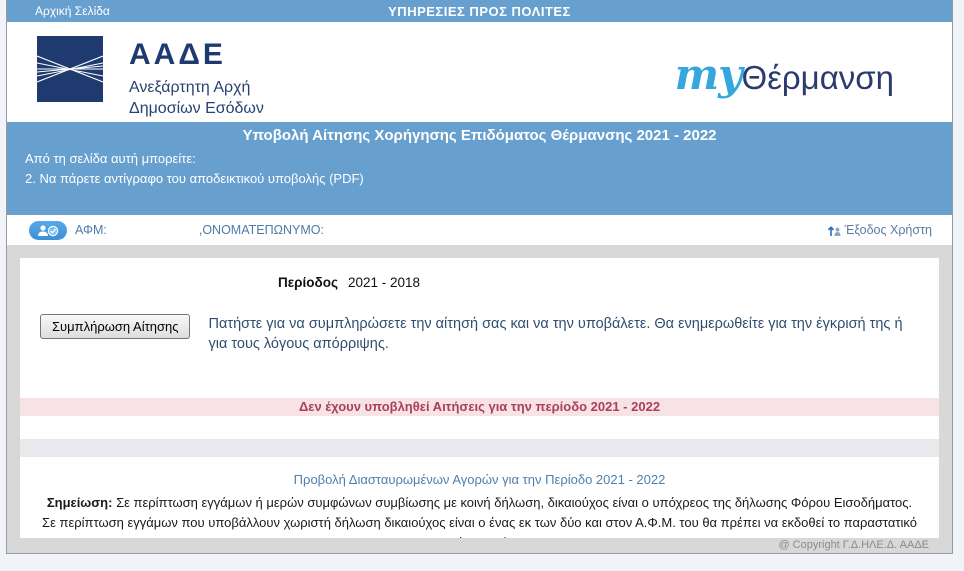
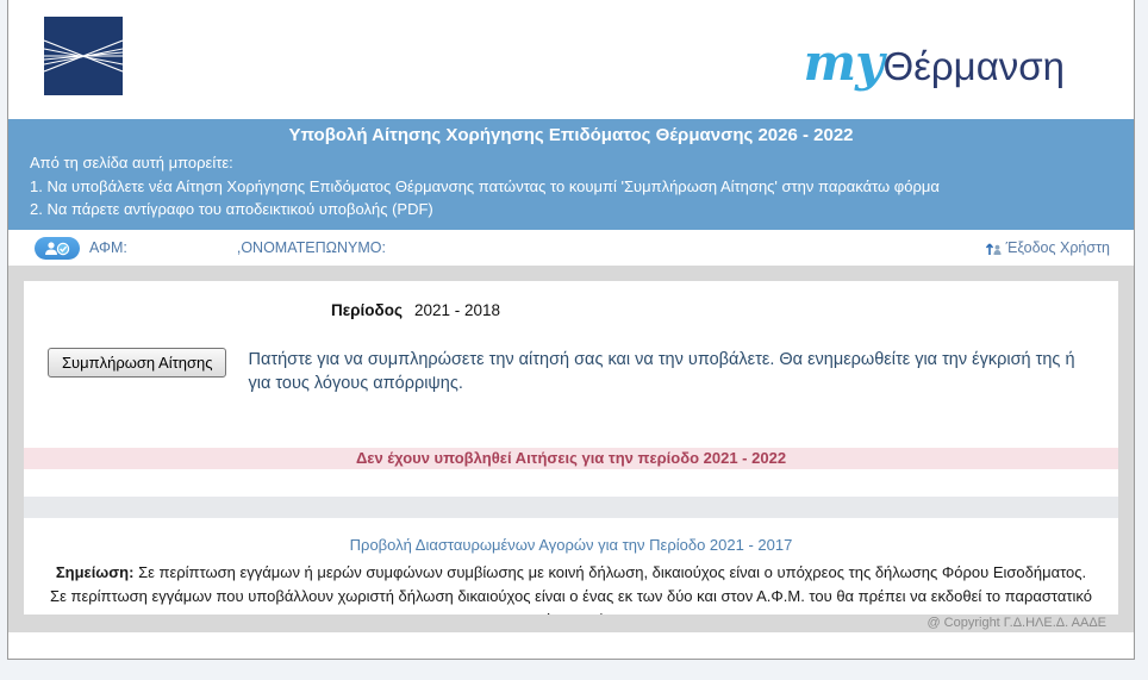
- Αρχική Σελίδα
- ΥΠΗΡΕΣΙΕΣ ΠΡΟΣ ΠΟΛΙΤΕΣ
- ΑΑΔΕ
- Ανεξάρτητη Αρχή
- Δημοσίων Εσόδων
  myΘέρμανση
- Υποβολή Αίτησης Χορήγησης Επιδόματος Θέρμανσης 2021 - 2022
+ Υποβολή Αίτησης Χορήγησης Επιδόματος Θέρμανσης 2026 - 2022
  Από τη σελίδα αυτή μπορείτε:
+ 1. Να υποβάλετε νέα Αίτηση Χορήγησης Επιδόματος Θέρμανσης πατώντας το κουμπί 'Συμπλήρωση Αίτησης' στην παρακάτω φόρμα
  2. Να πάρετε αντίγραφο του αποδεικτικού υποβολής (PDF)
  ΑΦΜ:
  ,
  ΟΝΟΜΑΤΕΠΩΝΥΜΟ:
  Έξοδος Χρήστη
  Περίοδος 2021 - 2018
  Συμπλήρωση Αίτησης
  Πατήστε για να συμπληρώσετε την αίτησή σας και να την υποβάλετε. Θα ενημερωθείτε για την έγκρισή της ή για τους λόγους απόρριψης.
  Δεν έχουν υποβληθεί Αιτήσεις για την περίοδο 2021 - 2022
- Προβολή Διασταυρωμένων Αγορών για την Περίοδο 2021 - 2022
+ Προβολή Διασταυρωμένων Αγορών για την Περίοδο 2021 - 2017
  Σημείωση: Σε περίπτωση εγγάμων ή μερών συμφώνων συμβίωσης με κοινή δήλωση, δικαιούχος είναι ο υπόχρεος της δήλωσης Φόρου Εισοδήματος. Σε περίπτωση εγγάμων που υποβάλλουν χωριστή δήλωση δικαιούχος είναι ο ένας εκ των δύο και στον Α.Φ.Μ. του θα πρέπει να εκδοθεί το παραστατικό
  @ Copyright Γ.Δ.ΗΛΕ.Δ. ΑΑΔΕ
